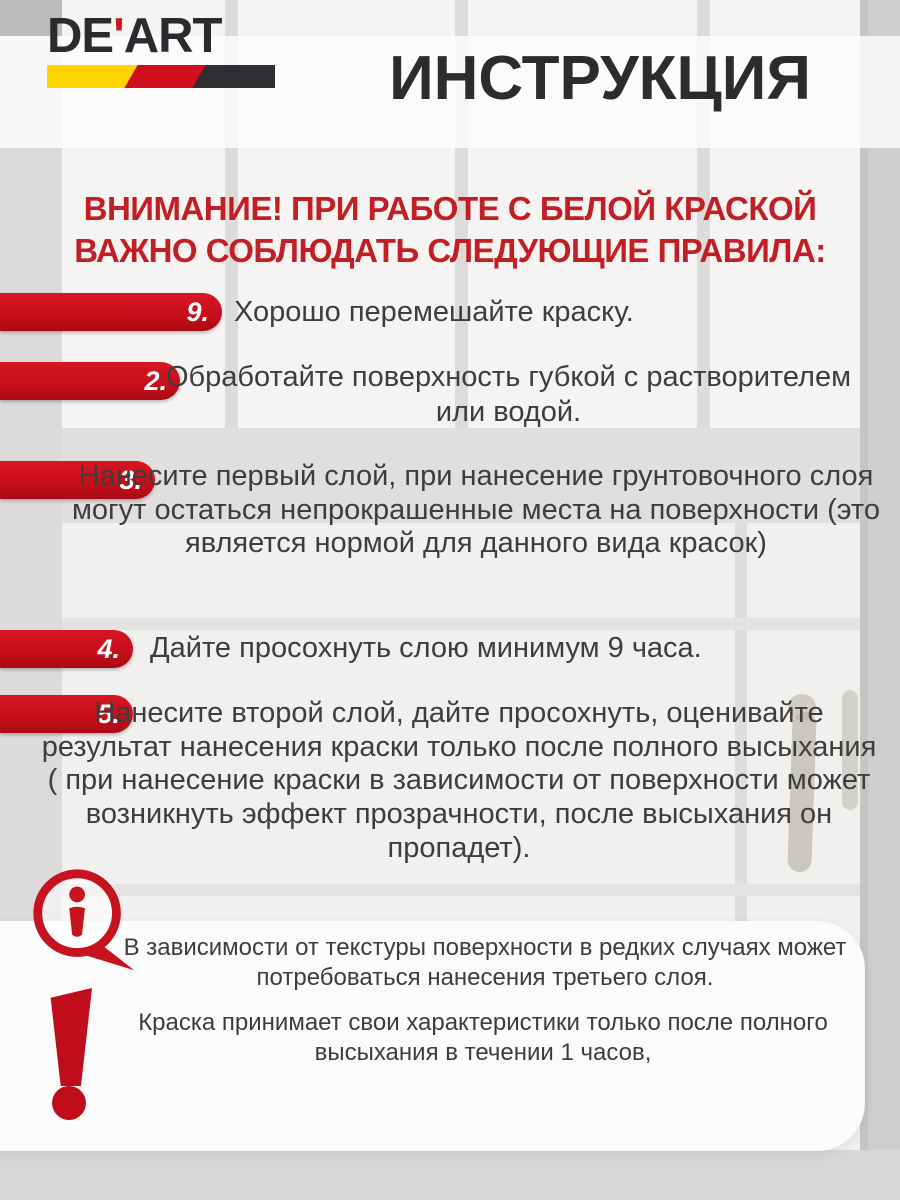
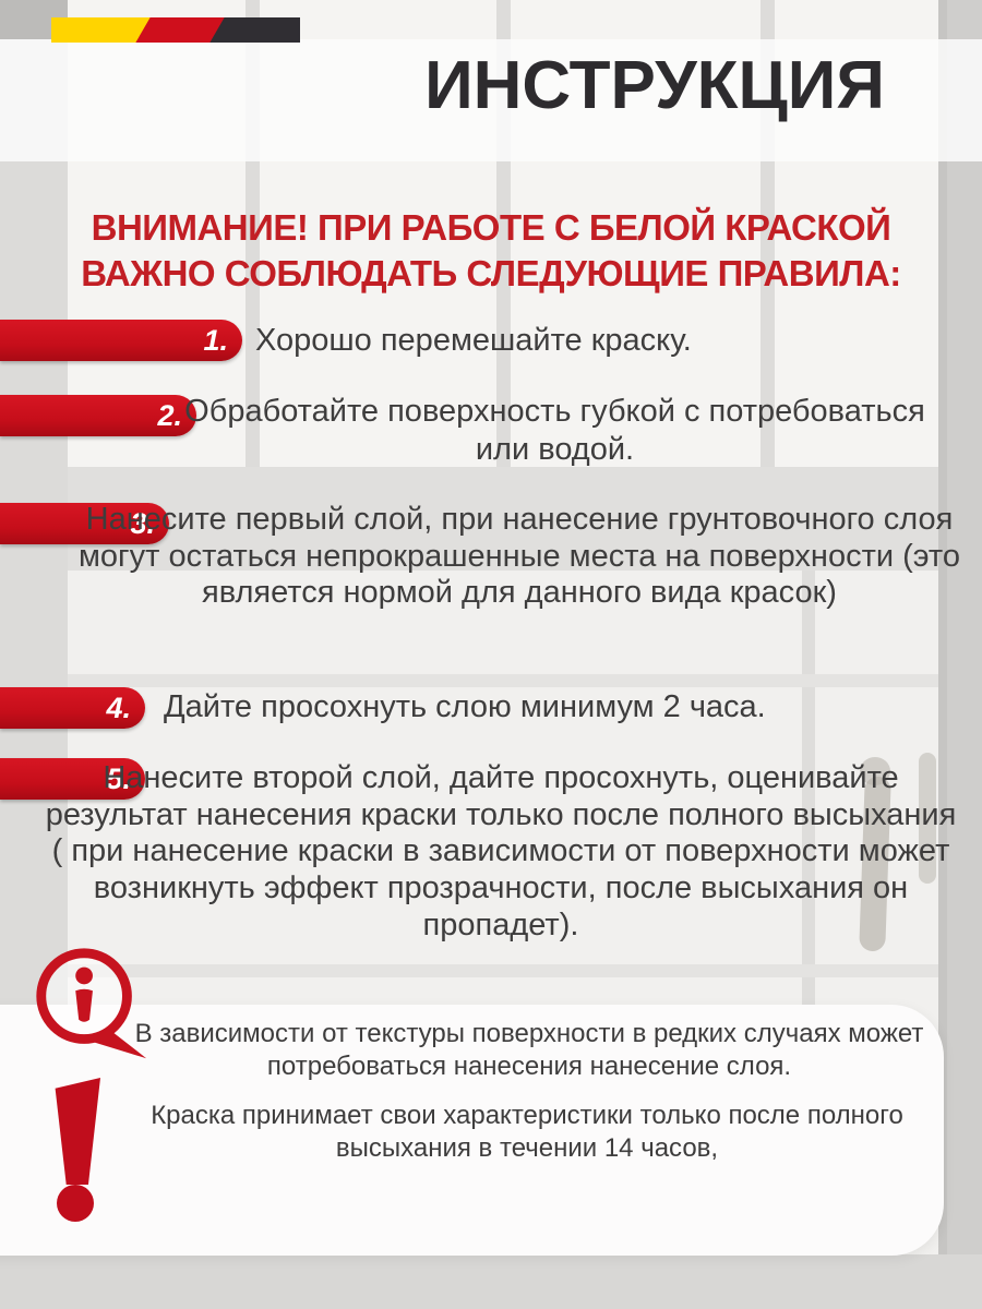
- DE'ART
  ИНСТРУКЦИЯ
  ВНИМАНИЕ! ПРИ РАБОТЕ С БЕЛОЙ КРАСКОЙ ВАЖНО СОБЛЮДАТЬ СЛЕДУЮЩИЕ ПРАВИЛА:
- 9.
+ 1.
  Хорошо перемешайте краску.
  2.
- Обработайте поверхность губкой с растворителем или водой.
+ Обработайте поверхность губкой с потребоваться или водой.
  3.
  Нанесите первый слой, при нанесение грунтовочного слоя могут остаться непрокрашенные места на поверхности (это является нормой для данного вида красок)
  4.
- Дайте просохнуть слою минимум 9 часа.
+ Дайте просохнуть слою минимум 2 часа.
  5.
  Нанесите второй слой, дайте просохнуть, оценивайте результат нанесения краски только после полного высыхания ( при нанесение краски в зависимости от поверхности может возникнуть эффект прозрачности, после высыхания он пропадет).
- В зависимости от текстуры поверхности в редких случаях может потребоваться нанесения третьего слоя.
+ В зависимости от текстуры поверхности в редких случаях может потребоваться нанесения нанесение слоя.
- Краска принимает свои характеристики только после полного высыхания в течении 1 часов,
+ Краска принимает свои характеристики только после полного высыхания в течении 14 часов,
